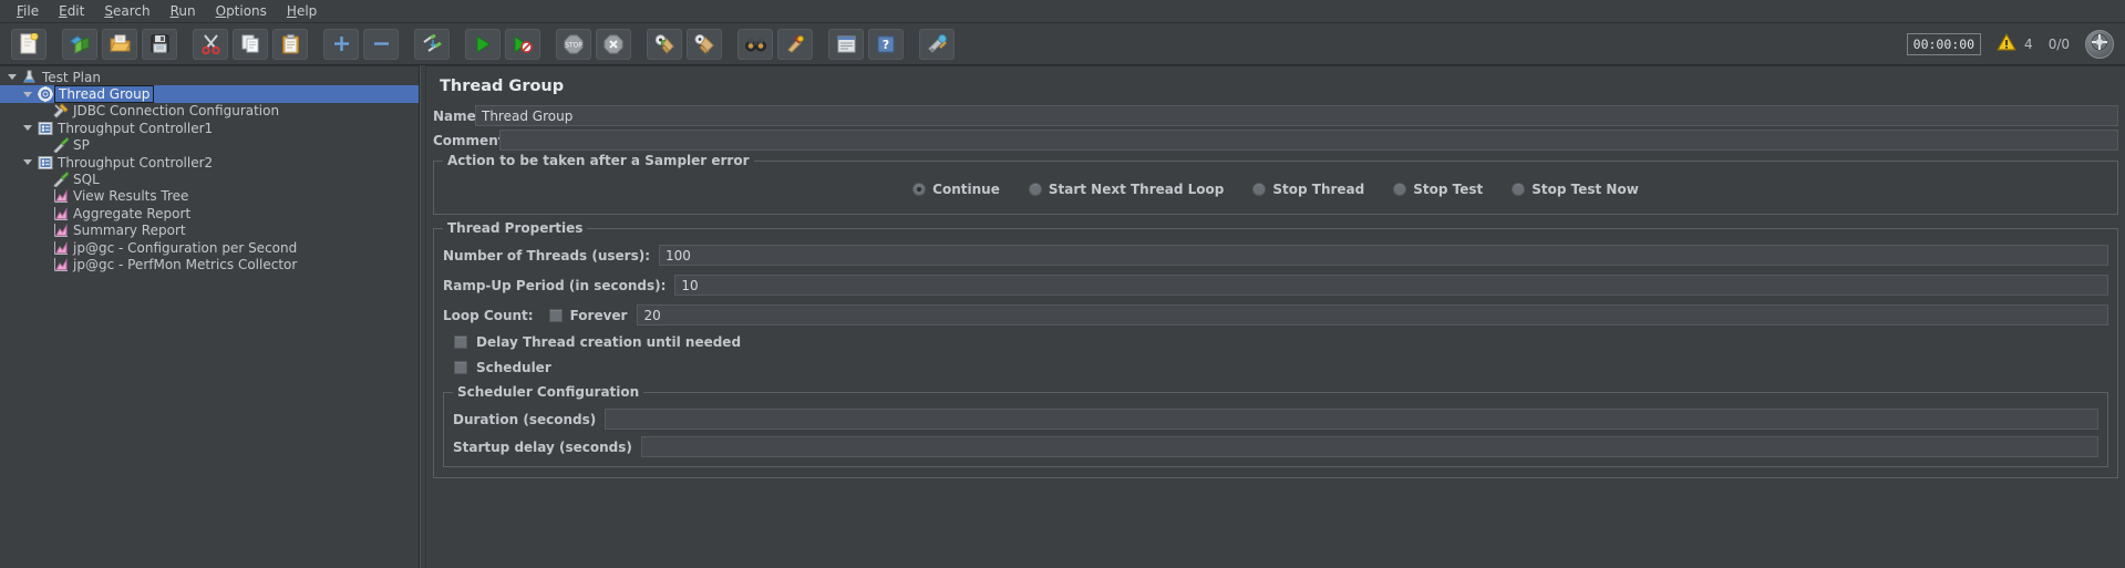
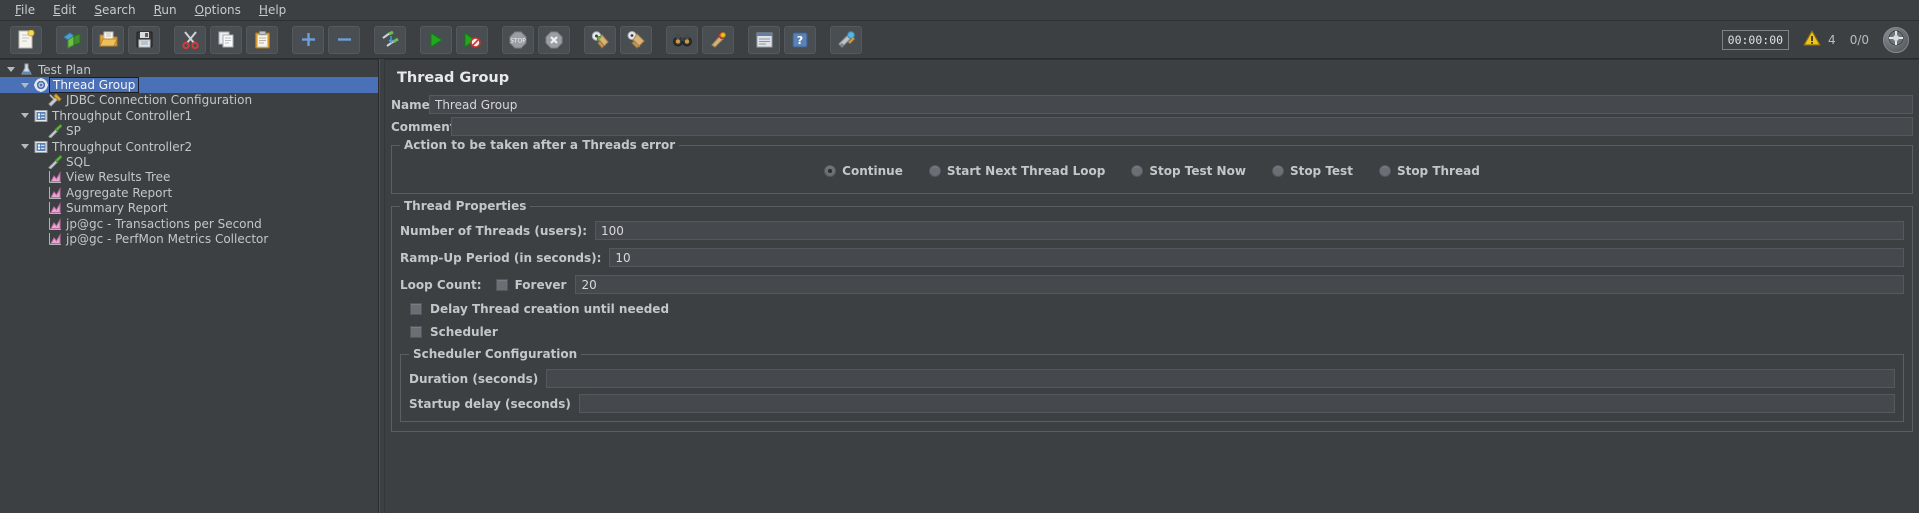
  File
  Edit
  Search
  Run
  Options
  Help
  ?
  00:00:00
  4
  0/0
  Test Plan
  Thread Group
  JDBC Connection Configuration
  Throughput Controller1
  SP
  Throughput Controller2
  SQL
  View Results Tree
  Aggregate Report
  Summary Report
- jp@gc - Configuration per Second
+ jp@gc - Transactions per Second
  jp@gc - PerfMon Metrics Collector
  Thread Group
  Name
  Thread Group
- Action to be taken after a Sampler error
+ Action to be taken after a Threads error
  Continue
  Start Next Thread Loop
- Stop Thread
+ Stop Test Now
  Stop Test
- Stop Test Now
+ Stop Thread
  Thread Properties
  Number of Threads (users):
  100
  Ramp-Up Period (in seconds):
  10
  Loop Count:
  Forever
  20
  Delay Thread creation until needed
  Scheduler
  Scheduler Configuration
  Duration (seconds)
  Startup delay (seconds)
